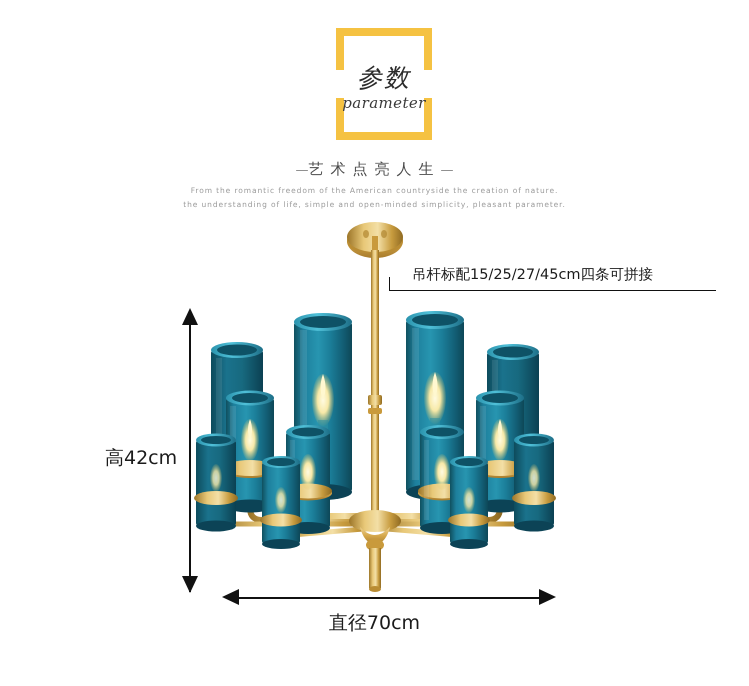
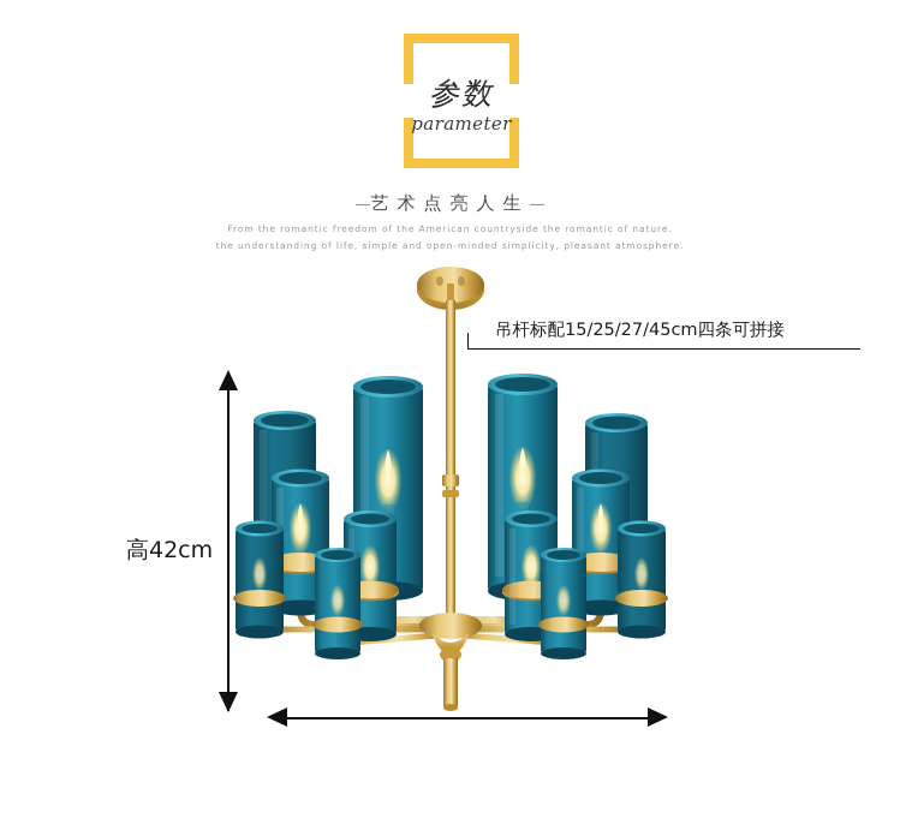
  参数
  parameter
  —艺术点亮人生—
- From the romantic freedom of the American countryside the creation of nature.
+ From the romantic freedom of the American countryside the romantic of nature.
- the understanding of life, simple and open-minded simplicity, pleasant parameter.
+ the understanding of life, simple and open-minded simplicity, pleasant atmosphere.
  吊杆标配15/25/27/45cm四条可拼接
  高42cm
- 直径70cm
